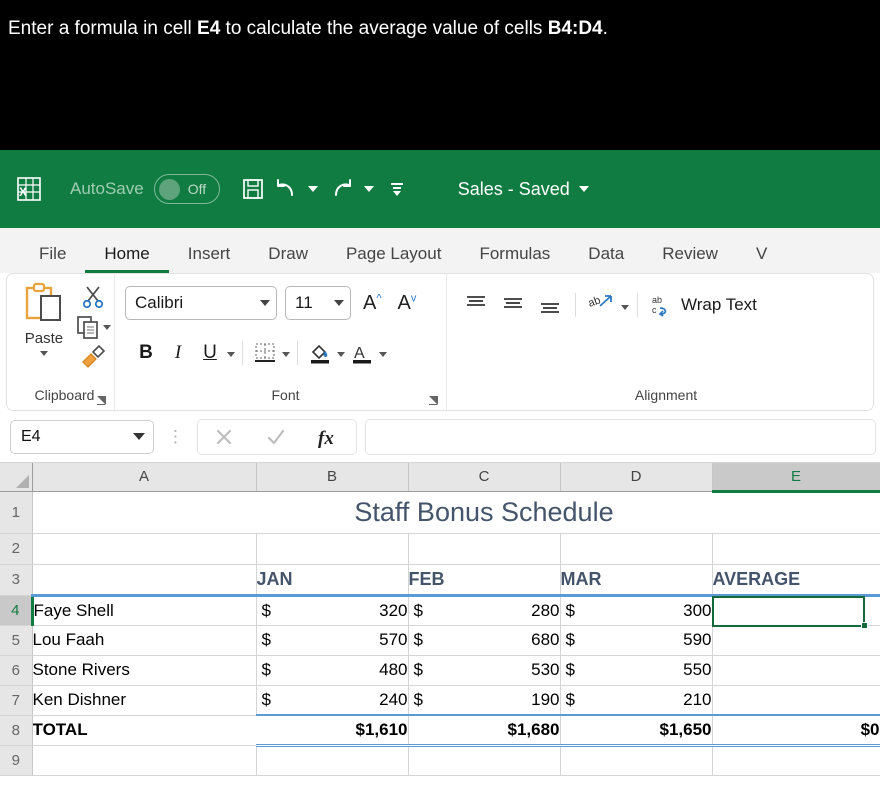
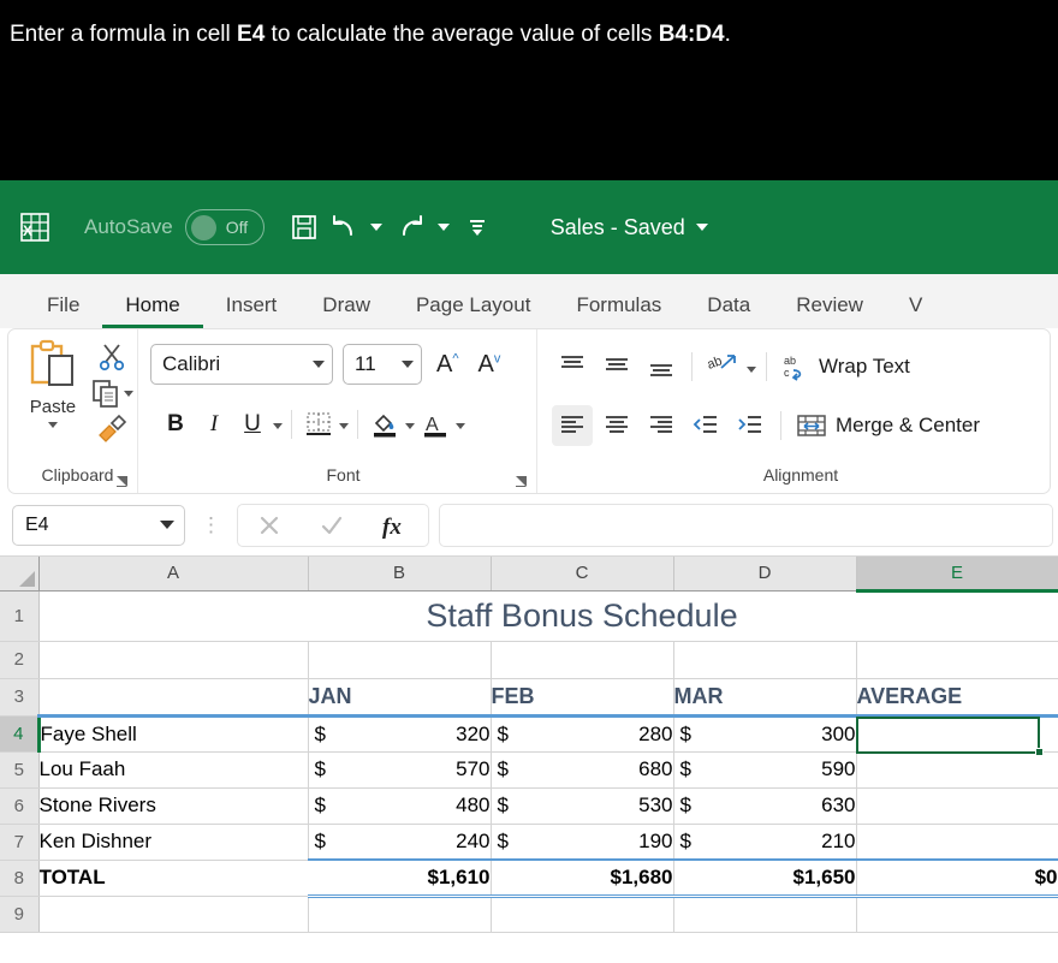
  Enter a formula in cell E4 to calculate the average value of cells B4:D4.
  X
  AutoSave
  Off
  Sales - Saved
  File
  Home
  Insert
  Draw
  Page Layout
  Formulas
  Data
  Review
  V
  Paste
  Clipboard
  Calibri
  11
  A^
  Av
  B
  I
  U
  A
  Font
  ab
  c
  Wrap Text
+ Merge & Center
  Alignment
  E4
  ⋮
  fx
  	A	B	C	D	E
  1		Staff Bonus Schedule
  2
  3		JAN	FEB	MAR	AVERAGE
  4	Faye Shell	$ 320	$ 280	$ 300
  5	Lou Faah	$ 570	$ 680	$ 590
- 6	Stone Rivers	$ 480	$ 530	$ 550
+ 6	Stone Rivers	$ 480	$ 530	$ 630
  7	Ken Dishner	$ 240	$ 190	$ 210
  8	TOTAL	$1,610	$1,680	$1,650	$0
  9
